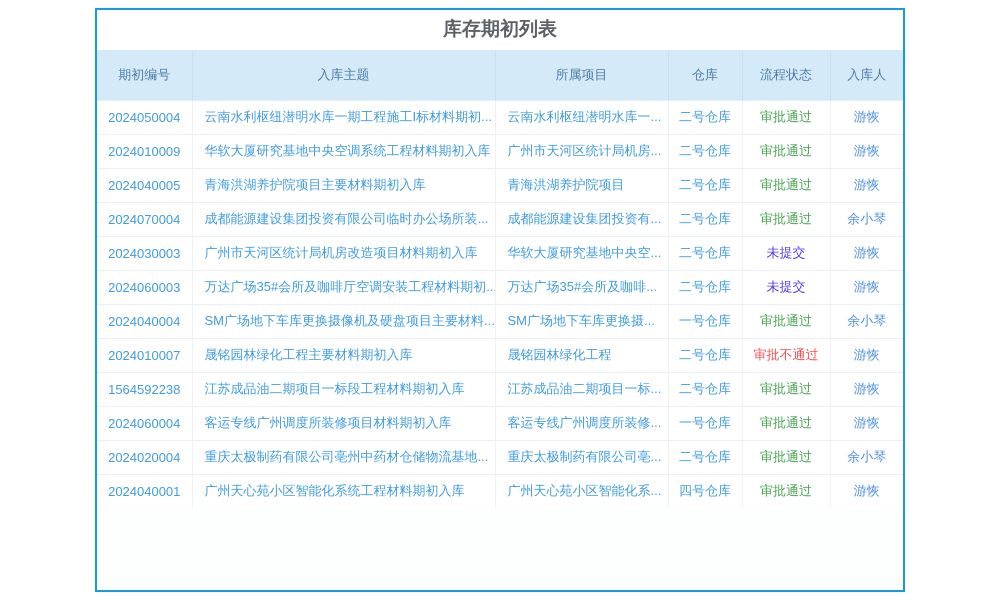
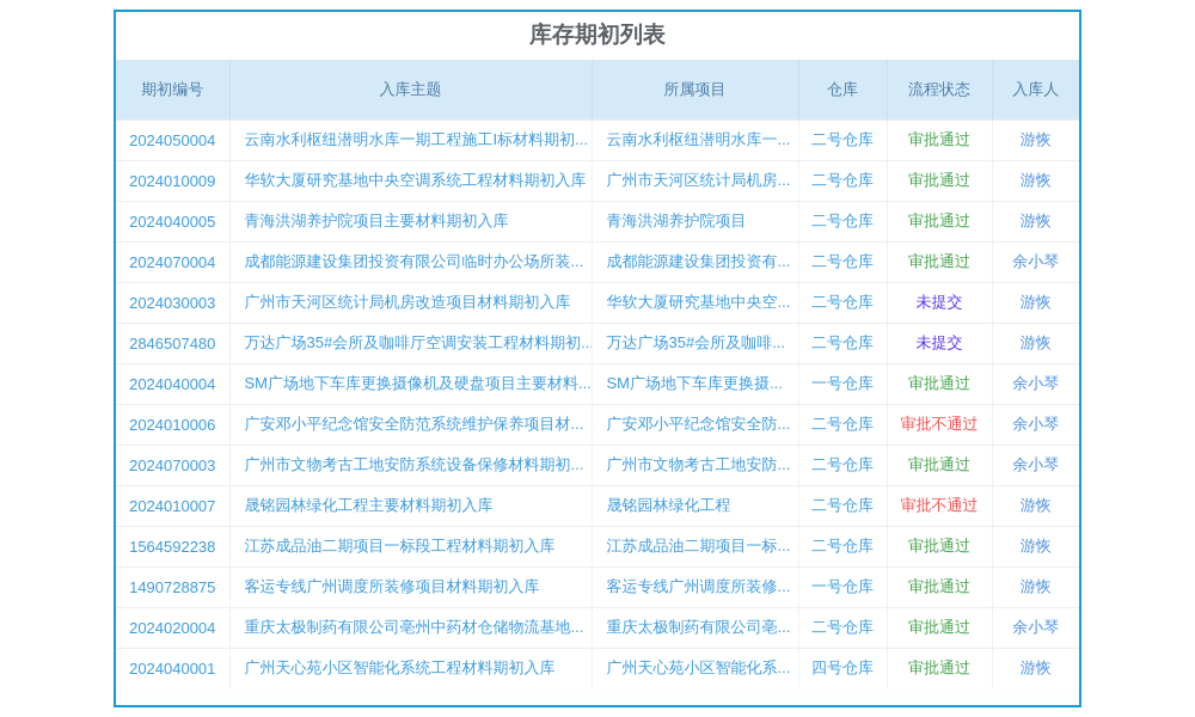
  库存期初列表
  期初编号	入库主题	所属项目	仓库	流程状态	入库人
  2024050004	云南水利枢纽潜明水库一期工程施工I标材料期初...	云南水利枢纽潜明水库一...	二号仓库	审批通过	游恢
  2024010009	华软大厦研究基地中央空调系统工程材料期初入库	广州市天河区统计局机房...	二号仓库	审批通过	游恢
  2024040005	青海洪湖养护院项目主要材料期初入库	青海洪湖养护院项目	二号仓库	审批通过	游恢
  2024070004	成都能源建设集团投资有限公司临时办公场所装...	成都能源建设集团投资有...	二号仓库	审批通过	余小琴
  2024030003	广州市天河区统计局机房改造项目材料期初入库	华软大厦研究基地中央空...	二号仓库	未提交	游恢
- 2024060003	万达广场35#会所及咖啡厅空调安装工程材料期初..	万达广场35#会所及咖啡...	二号仓库	未提交	游恢
+ 2846507480	万达广场35#会所及咖啡厅空调安装工程材料期初..	万达广场35#会所及咖啡...	二号仓库	未提交	游恢
  2024040004	SM广场地下车库更换摄像机及硬盘项目主要材料...	SM广场地下车库更换摄...	一号仓库	审批通过	余小琴
+ 2024010006	广安邓小平纪念馆安全防范系统维护保养项目材...	广安邓小平纪念馆安全防...	二号仓库	审批不通过	余小琴
+ 2024070003	广州市文物考古工地安防系统设备保修材料期初...	广州市文物考古工地安防...	二号仓库	审批通过	余小琴
  2024010007	晟铭园林绿化工程主要材料期初入库	晟铭园林绿化工程	二号仓库	审批不通过	游恢
  1564592238	江苏成品油二期项目一标段工程材料期初入库	江苏成品油二期项目一标...	二号仓库	审批通过	游恢
- 2024060004	客运专线广州调度所装修项目材料期初入库	客运专线广州调度所装修...	一号仓库	审批通过	游恢
+ 1490728875	客运专线广州调度所装修项目材料期初入库	客运专线广州调度所装修...	一号仓库	审批通过	游恢
  2024020004	重庆太极制药有限公司亳州中药材仓储物流基地...	重庆太极制药有限公司亳...	二号仓库	审批通过	余小琴
  2024040001	广州天心苑小区智能化系统工程材料期初入库	广州天心苑小区智能化系...	四号仓库	审批通过	游恢
